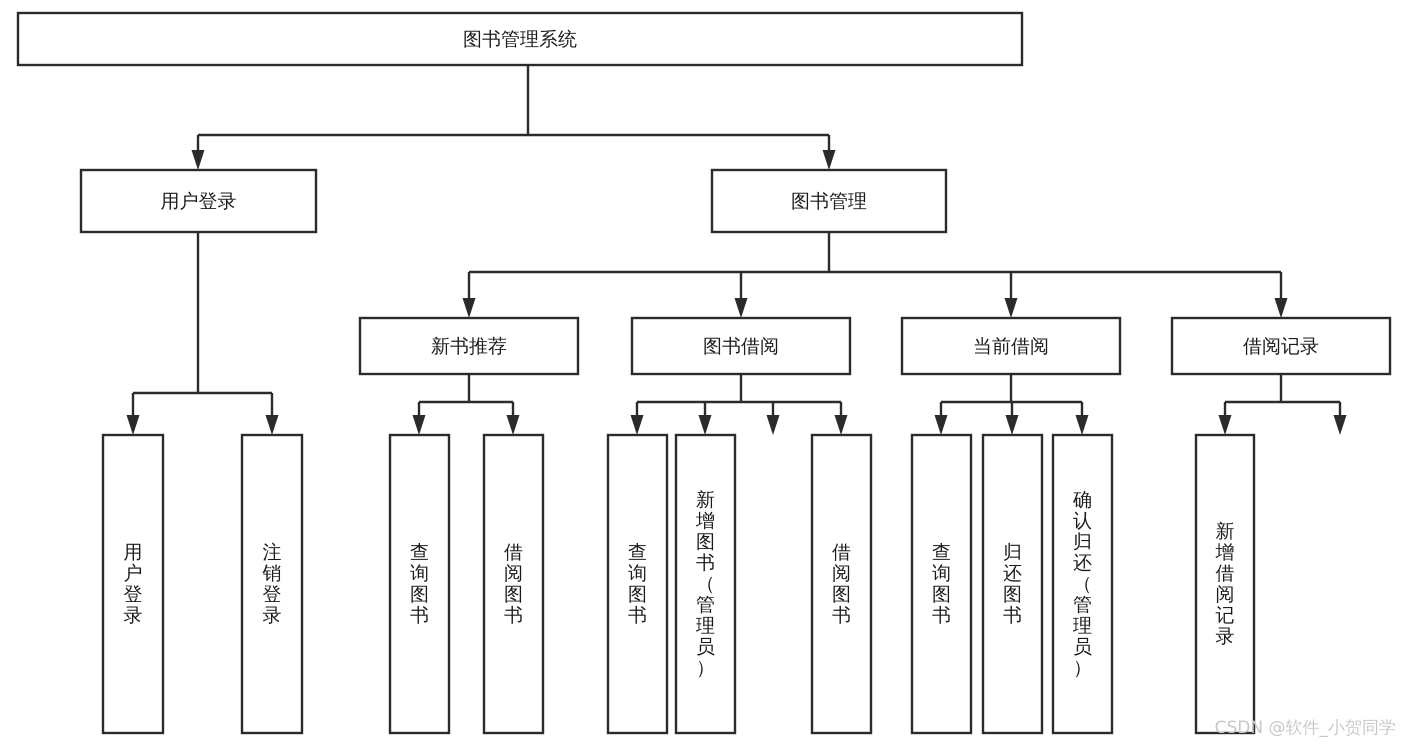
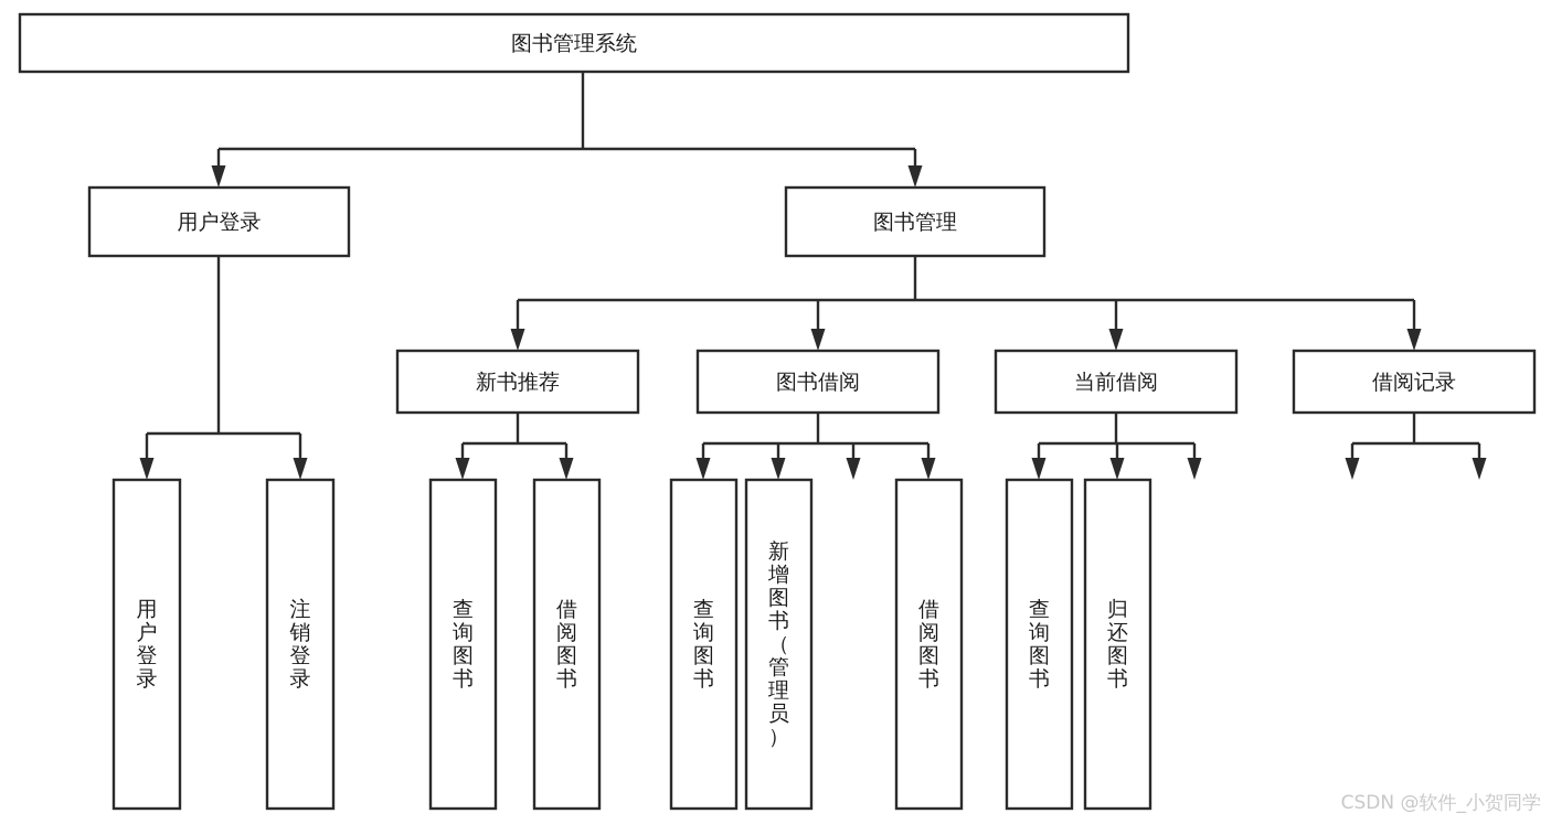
  图书管理系统
  用户登录
  图书管理
  新书推荐
  图书借阅
  当前借阅
  借阅记录
  用户登录
  注销登录
  查询图书
  借阅图书
  查询图书
  新增图书（管理员）
  借阅图书
  查询图书
  归还图书
- 确认归还（管理员）
- 新增借阅记录
  CSDN @软件_小贺同学
